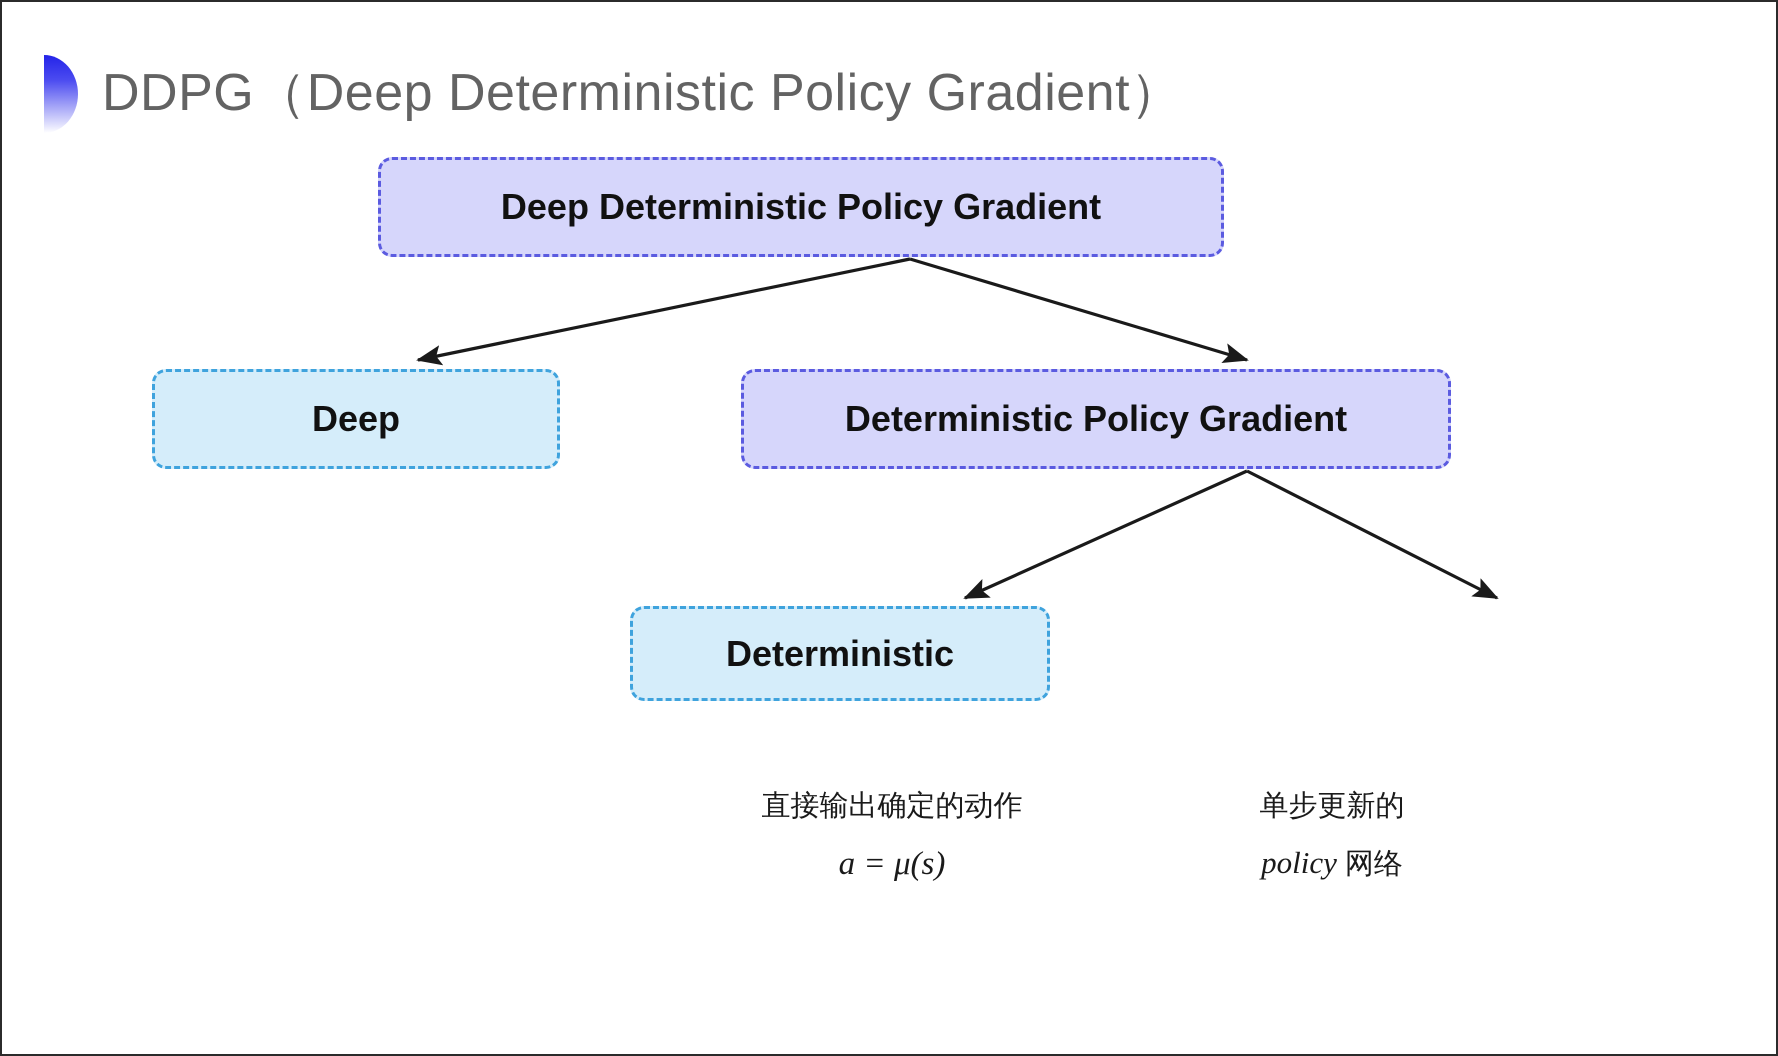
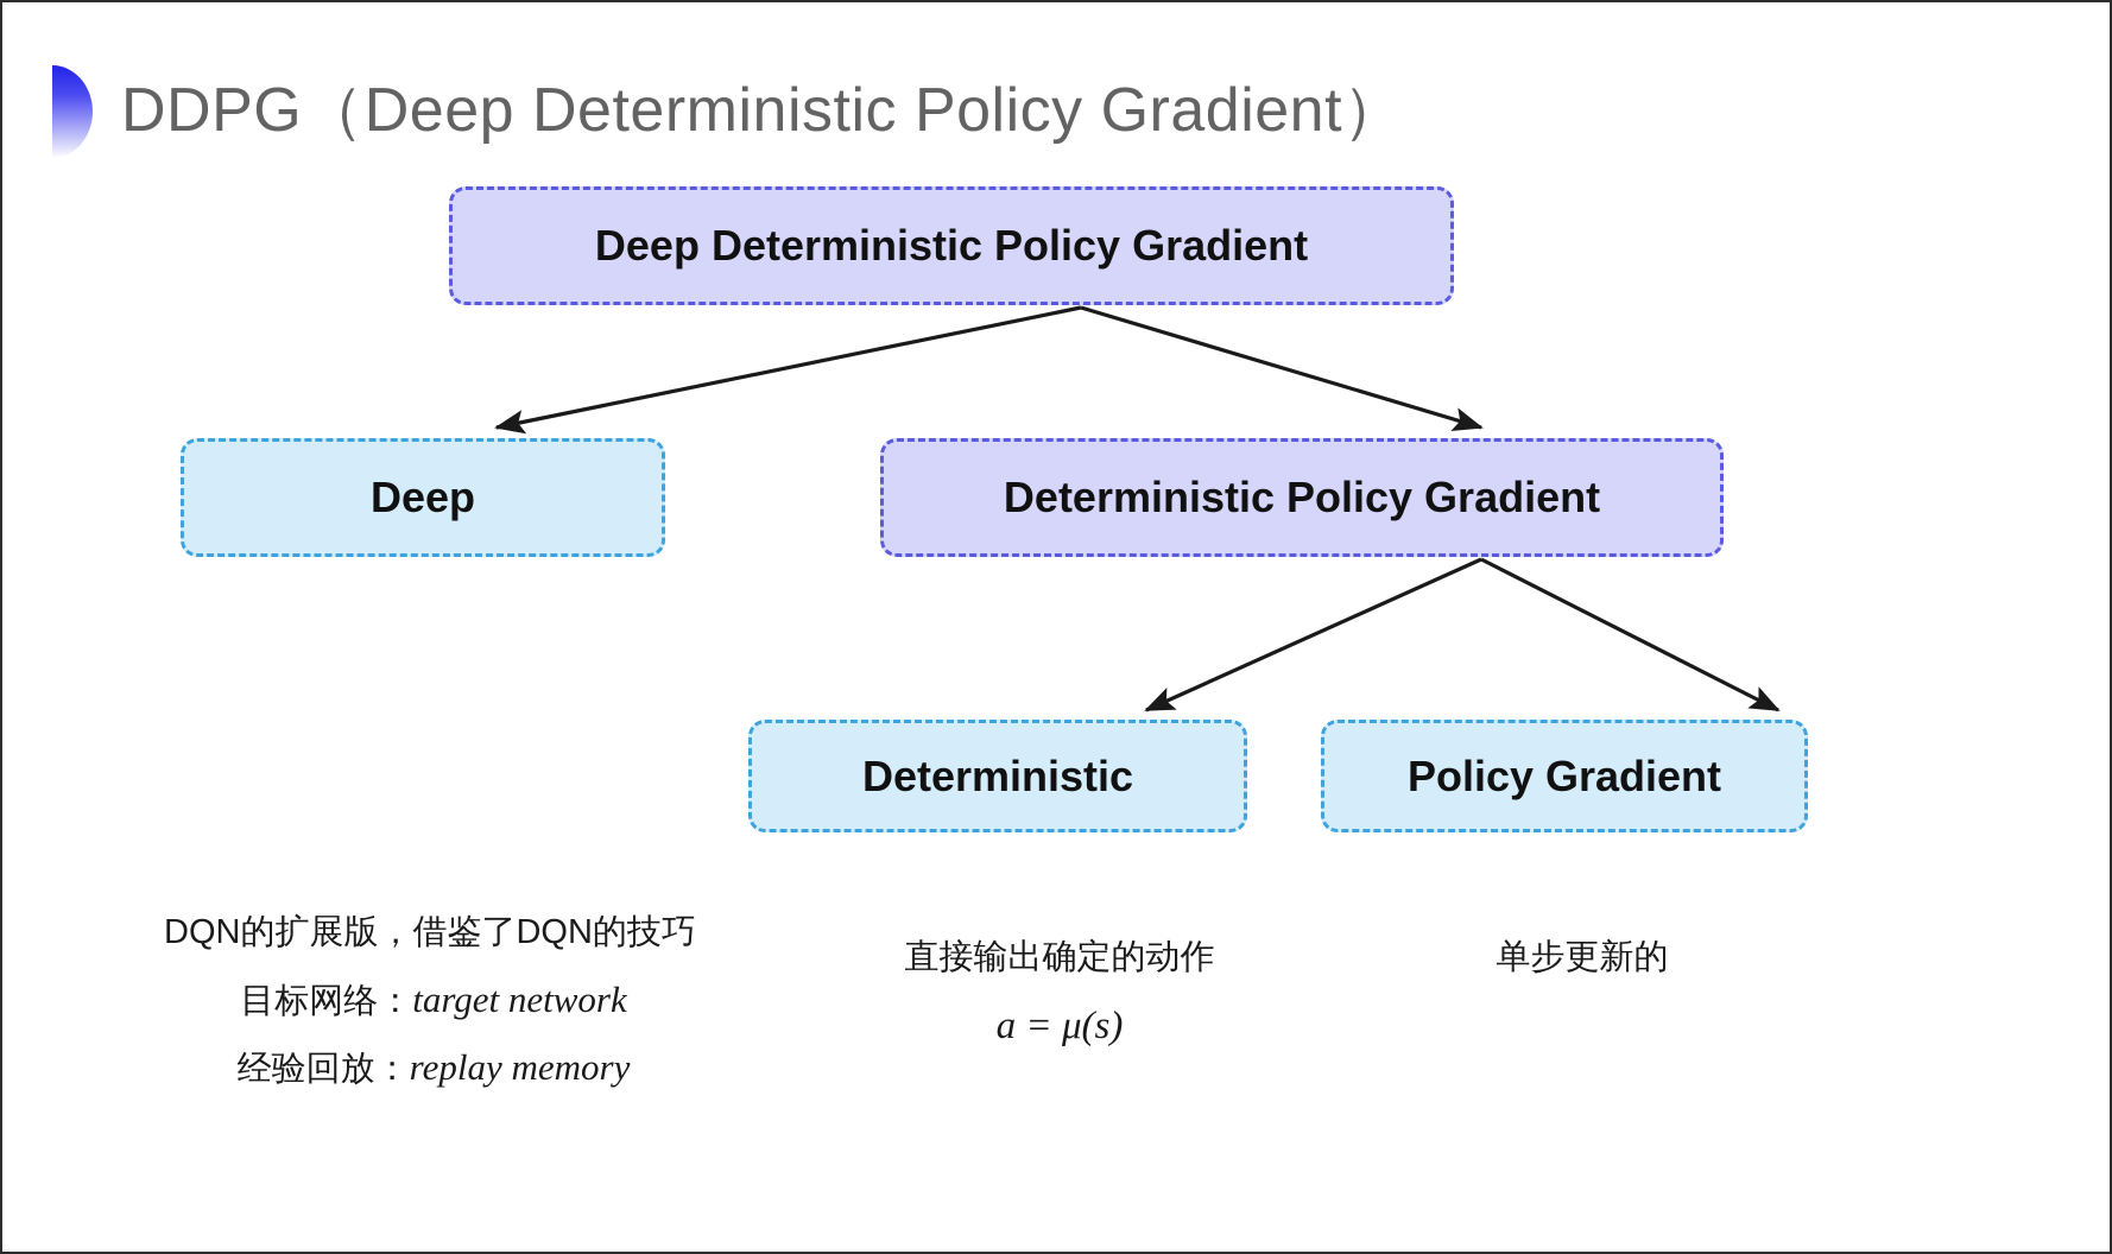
  DDPG（Deep Deterministic Policy Gradient）
  Deep Deterministic Policy Gradient
  Deep
  Deterministic Policy Gradient
  Deterministic
+ Policy Gradient
+ DQN的扩展版，借鉴了DQN的技巧
+ 目标网络：target network
+ 经验回放：replay memory
  直接输出确定的动作
  a = μ(s)
  单步更新的
- policy 网络
